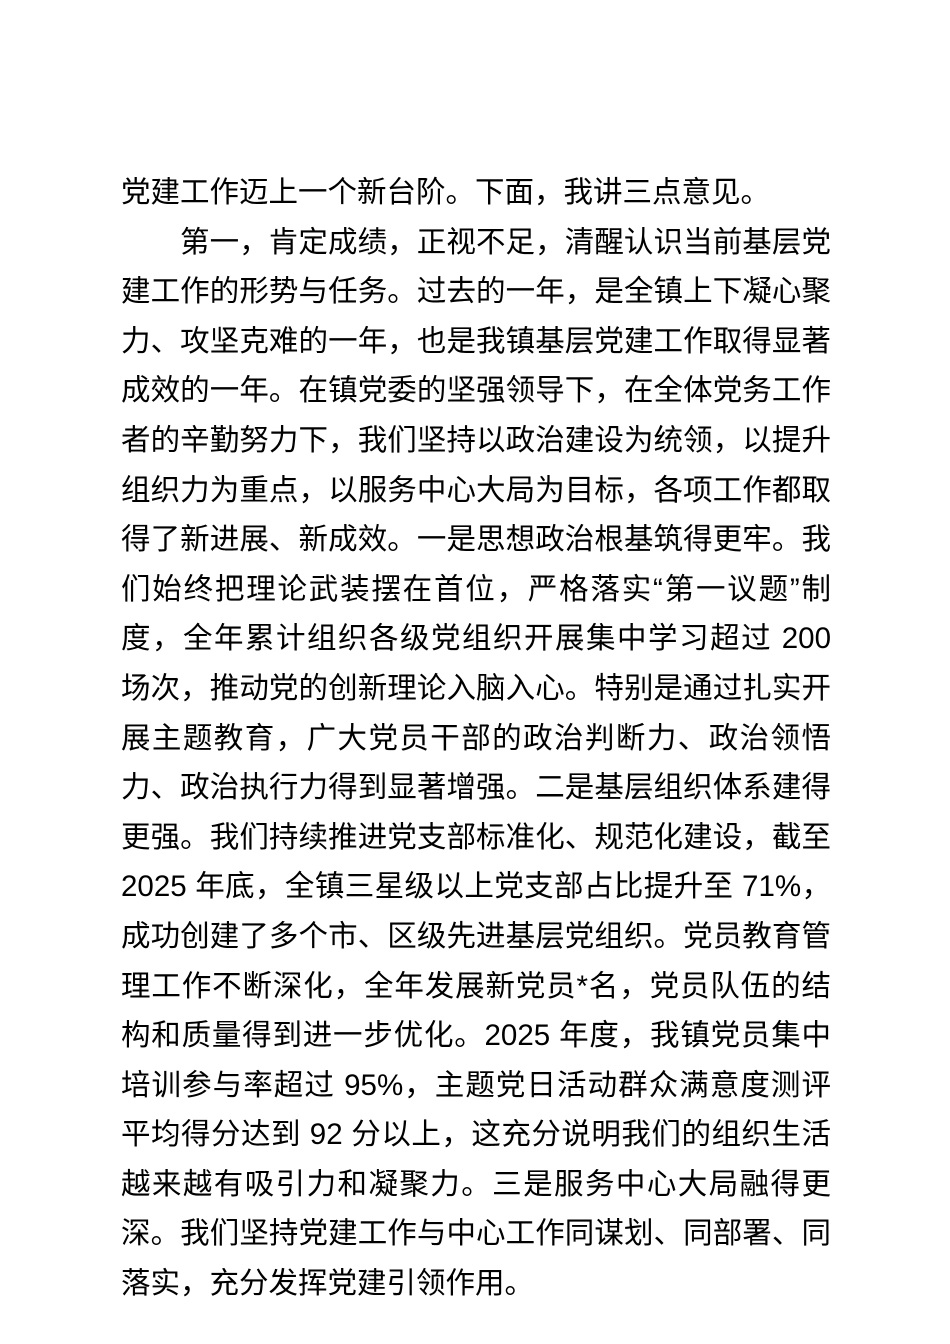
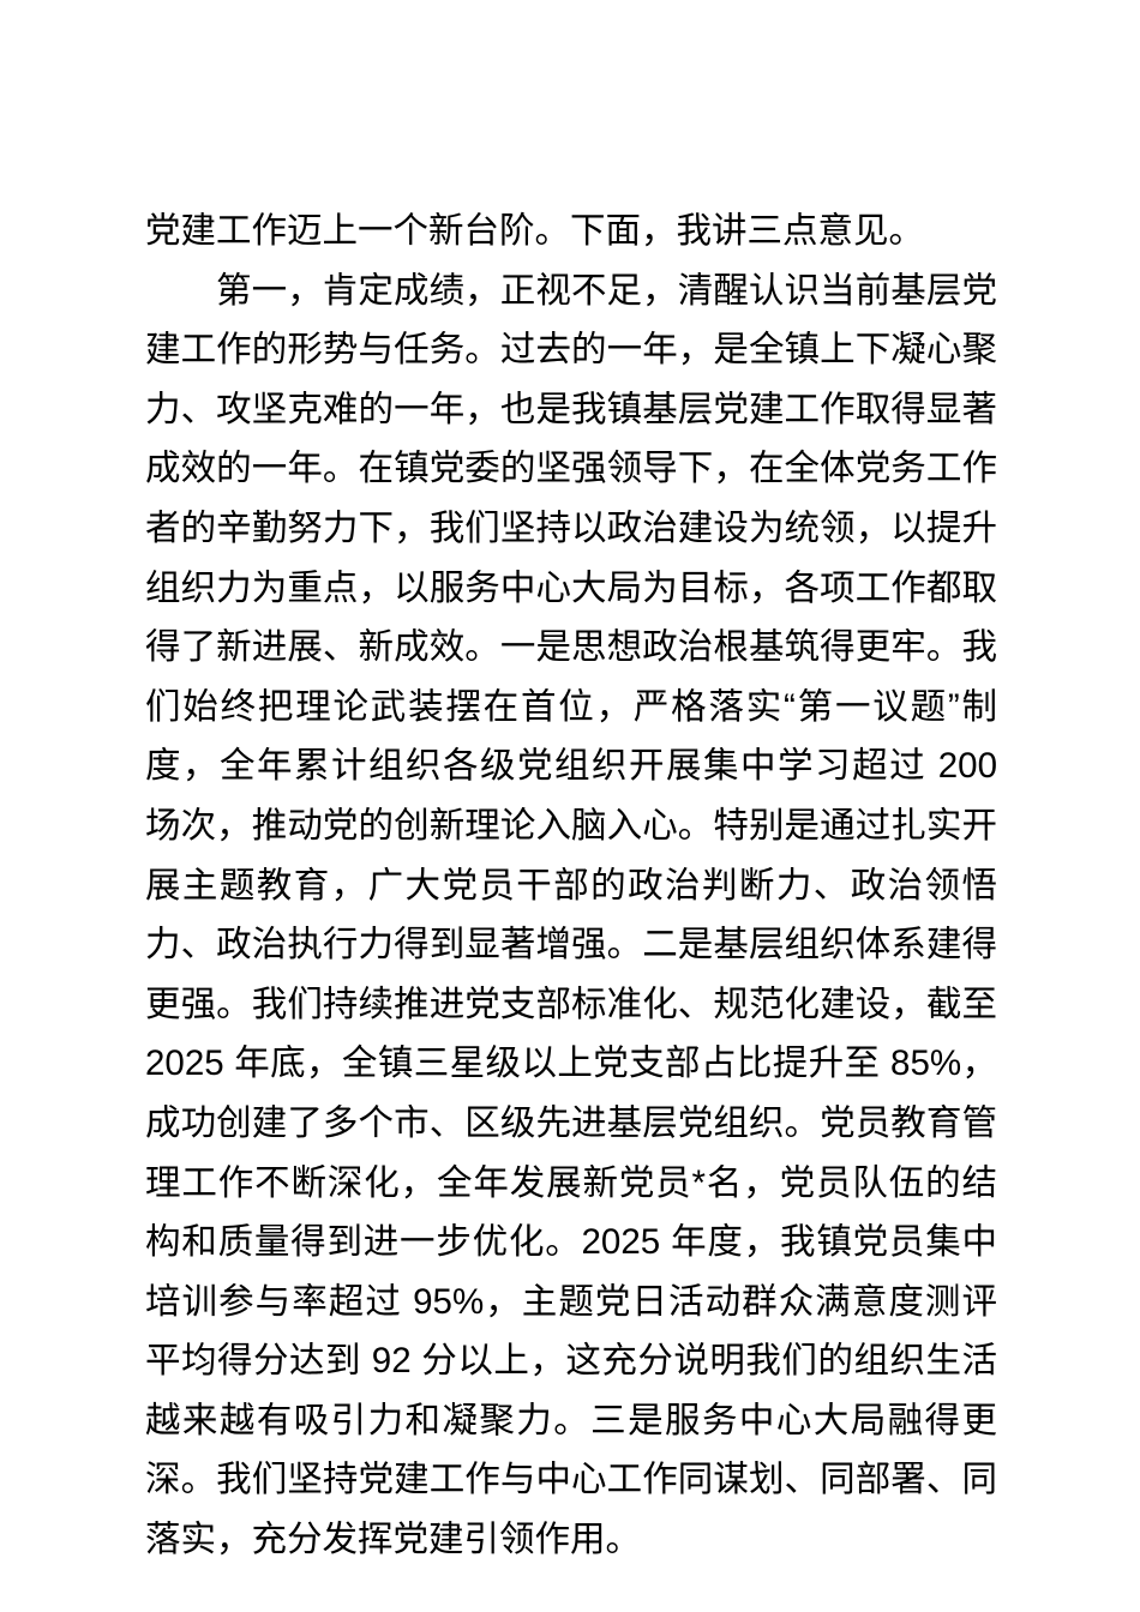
  党建工作迈上一个新台阶。下面，我讲三点意见。
- 第一，肯定成绩，正视不足，清醒认识当前基层党建工作的形势与任务。过去的一年，是全镇上下凝心聚力、攻坚克难的一年，也是我镇基层党建工作取得显著成效的一年。在镇党委的坚强领导下，在全体党务工作者的辛勤努力下，我们坚持以政治建设为统领，以提升组织力为重点，以服务中心大局为目标，各项工作都取得了新进展、新成效。一是思想政治根基筑得更牢。我们始终把理论武装摆在首位，严格落实“第一议题”制度，全年累计组织各级党组织开展集中学习超过 200 场次，推动党的创新理论入脑入心。特别是通过扎实开展主题教育，广大党员干部的政治判断力、政治领悟力、政治执行力得到显著增强。二是基层组织体系建得更强。我们持续推进党支部标准化、规范化建设，截至 2025 年底，全镇三星级以上党支部占比提升至 71%，成功创建了多个市、区级先进基层党组织。党员教育管理工作不断深化，全年发展新党员*名，党员队伍的结构和质量得到进一步优化。2025 年度，我镇党员集中培训参与率超过 95%，主题党日活动群众满意度测评平均得分达到 92 分以上，这充分说明我们的组织生活越来越有吸引力和凝聚力。三是服务中心大局融得更深。我们坚持党建工作与中心工作同谋划、同部署、同落实，充分发挥党建引领作用。
+ 第一，肯定成绩，正视不足，清醒认识当前基层党建工作的形势与任务。过去的一年，是全镇上下凝心聚力、攻坚克难的一年，也是我镇基层党建工作取得显著成效的一年。在镇党委的坚强领导下，在全体党务工作者的辛勤努力下，我们坚持以政治建设为统领，以提升组织力为重点，以服务中心大局为目标，各项工作都取得了新进展、新成效。一是思想政治根基筑得更牢。我们始终把理论武装摆在首位，严格落实“第一议题”制度，全年累计组织各级党组织开展集中学习超过 200 场次，推动党的创新理论入脑入心。特别是通过扎实开展主题教育，广大党员干部的政治判断力、政治领悟力、政治执行力得到显著增强。二是基层组织体系建得更强。我们持续推进党支部标准化、规范化建设，截至 2025 年底，全镇三星级以上党支部占比提升至 85%，成功创建了多个市、区级先进基层党组织。党员教育管理工作不断深化，全年发展新党员*名，党员队伍的结构和质量得到进一步优化。2025 年度，我镇党员集中培训参与率超过 95%，主题党日活动群众满意度测评平均得分达到 92 分以上，这充分说明我们的组织生活越来越有吸引力和凝聚力。三是服务中心大局融得更深。我们坚持党建工作与中心工作同谋划、同部署、同落实，充分发挥党建引领作用。
